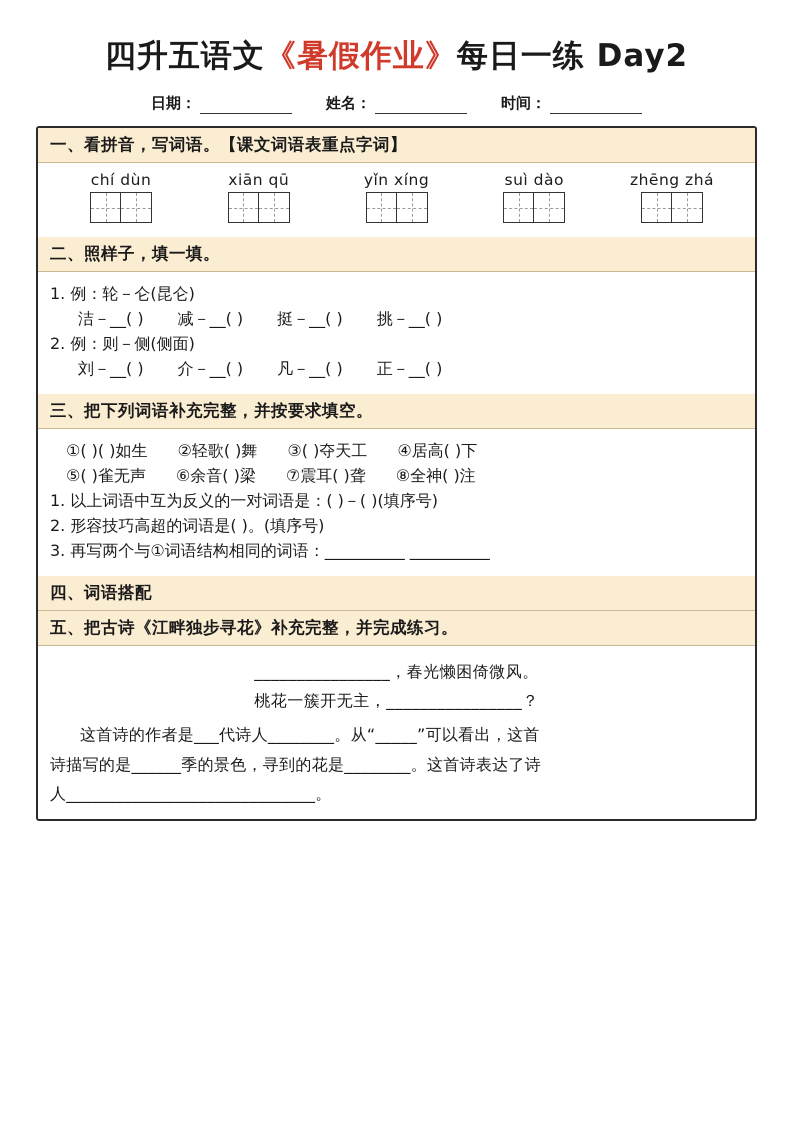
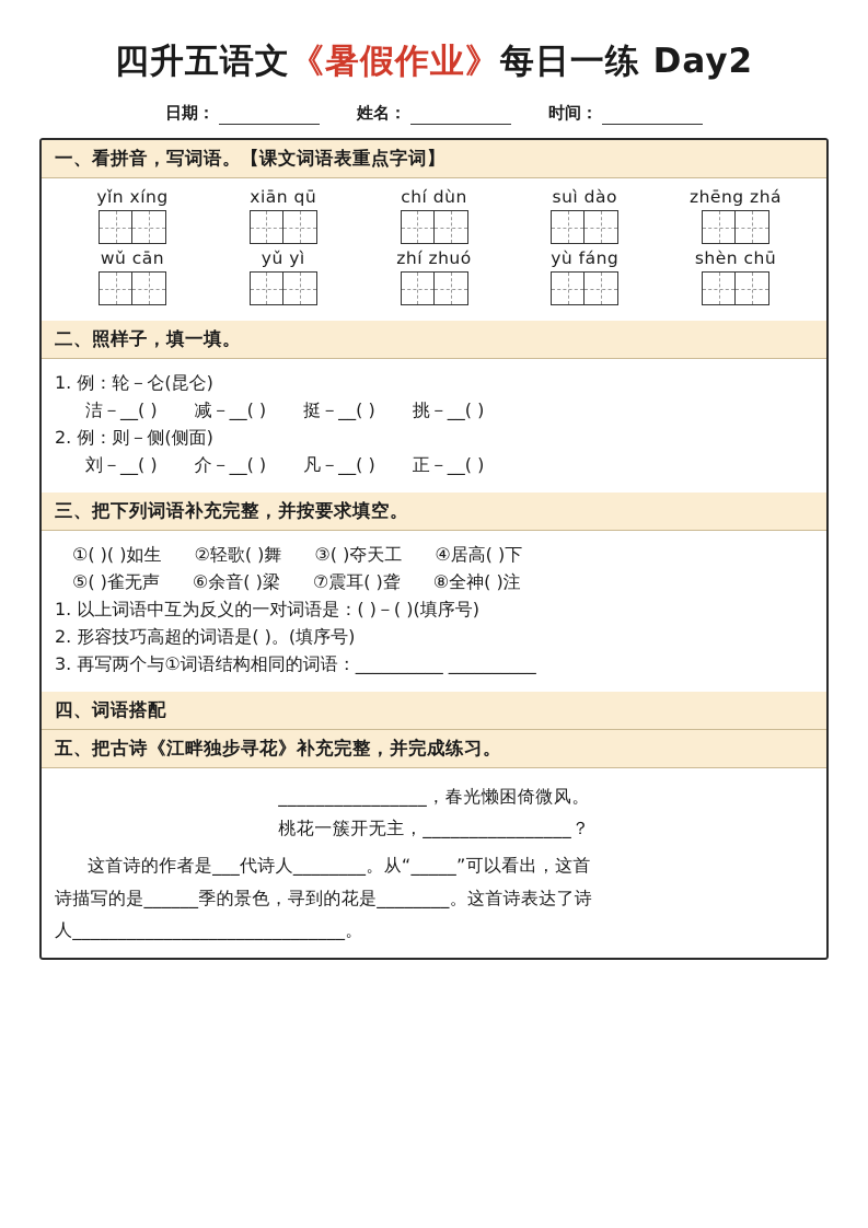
  四升五语文《暑假作业》每日一练 Day2
  日期：
  姓名：
  时间：
  一、看拼音，写词语。【课文词语表重点字词】
- chí dùn
+ yǐn xíng
  xiān qū
- yǐn xíng
+ chí dùn
  suì dào
  zhēng zhá
+ wǔ cān
+ yǔ yì
+ zhí zhuó
+ yù fáng
+ shèn chū
  二、照样子，填一填。
  1. 例：轮－仑(昆仑)
  洁－__( )
  减－__( )
  挺－__( )
  挑－__( )
  2. 例：则－侧(侧面)
  刘－__( )
  介－__( )
  凡－__( )
  正－__( )
  三、把下列词语补充完整，并按要求填空。
  ①( )( )如生
  ②轻歌( )舞
  ③( )夺天工
  ④居高( )下
  ⑤( )雀无声
  ⑥余音( )梁
  ⑦震耳( )聋
  ⑧全神( )注
  1. 以上词语中互为反义的一对词语是：( )－( )(填序号)
  2. 形容技巧高超的词语是( )。(填序号)
  3. 再写两个与①词语结构相同的词语：__________ __________
  四、词语搭配
  五、把古诗《江畔独步寻花》补充完整，并完成练习。
  ________________，春光懒困倚微风。
  桃花一簇开无主，________________？
  这首诗的作者是___代诗人________。从“_____”可以看出，这首
  诗描写的是______季的景色，寻到的花是________。这首诗表达了诗
  人______________________________。
